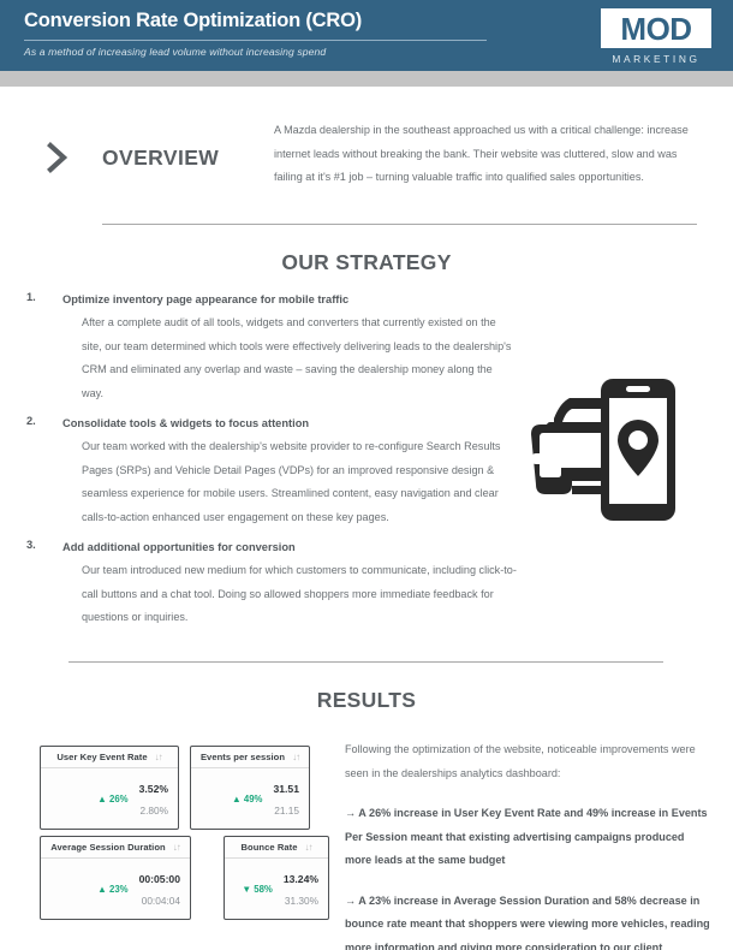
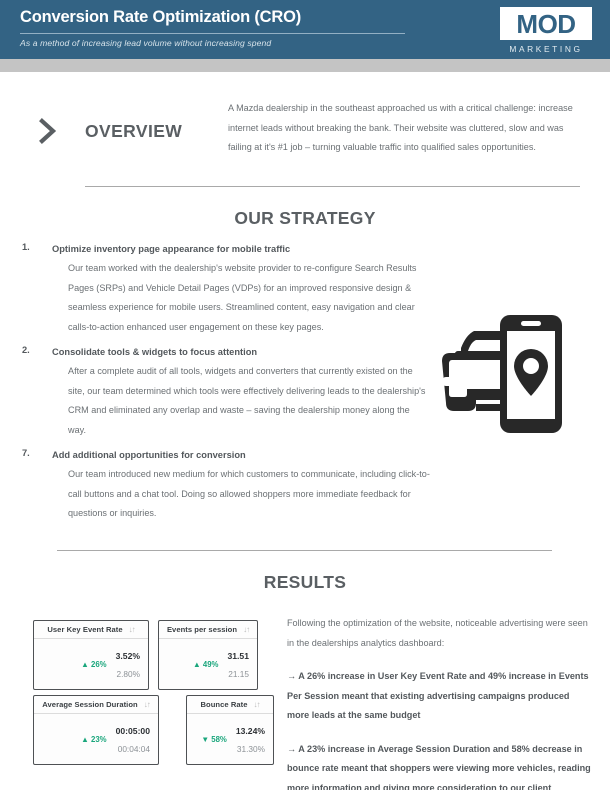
  Conversion Rate Optimization (CRO)
  As a method of increasing lead volume without increasing spend
  MOD
  MARKETING
  OVERVIEW
  A Mazda dealership in the southeast approached us with a critical challenge: increase internet leads without breaking the bank. Their website was cluttered, slow and was failing at it's #1 job – turning valuable traffic into qualified sales opportunities.
  OUR STRATEGY
  1.
  Optimize inventory page appearance for mobile traffic
- After a complete audit of all tools, widgets and converters that currently existed on the site, our team determined which tools were effectively delivering leads to the dealership's CRM and eliminated any overlap and waste – saving the dealership money along the way.
+ Our team worked with the dealership's website provider to re-configure Search Results Pages (SRPs) and Vehicle Detail Pages (VDPs) for an improved responsive design & seamless experience for mobile users. Streamlined content, easy navigation and clear calls-to-action enhanced user engagement on these key pages.
  2.
  Consolidate tools & widgets to focus attention
- Our team worked with the dealership's website provider to re-configure Search Results Pages (SRPs) and Vehicle Detail Pages (VDPs) for an improved responsive design & seamless experience for mobile users. Streamlined content, easy navigation and clear calls-to-action enhanced user engagement on these key pages.
+ After a complete audit of all tools, widgets and converters that currently existed on the site, our team determined which tools were effectively delivering leads to the dealership's CRM and eliminated any overlap and waste – saving the dealership money along the way.
- 3.
+ 7.
  Add additional opportunities for conversion
  Our team introduced new medium for which customers to communicate, including click-to-call buttons and a chat tool. Doing so allowed shoppers more immediate feedback for questions or inquiries.
  RESULTS
  User Key Event Rate
  ↓↑
  ▲ 26%
  3.52%
  2.80%
  Events per session
  ↓↑
  ▲ 49%
  31.51
  21.15
  Average Session Duration
  ↓↑
  ▲ 23%
  00:05:00
  00:04:04
  Bounce Rate
  ↓↑
  ▼ 58%
  13.24%
  31.30%
- Following the optimization of the website, noticeable improvements were seen in the dealerships analytics dashboard:
+ Following the optimization of the website, noticeable advertising were seen in the dealerships analytics dashboard:
  → A 26% increase in User Key Event Rate and 49% increase in Events Per Session meant that existing advertising campaigns produced more leads at the same budget
  → A 23% increase in Average Session Duration and 58% decrease in bounce rate meant that shoppers were viewing more vehicles, reading more information and giving more consideration to our client
